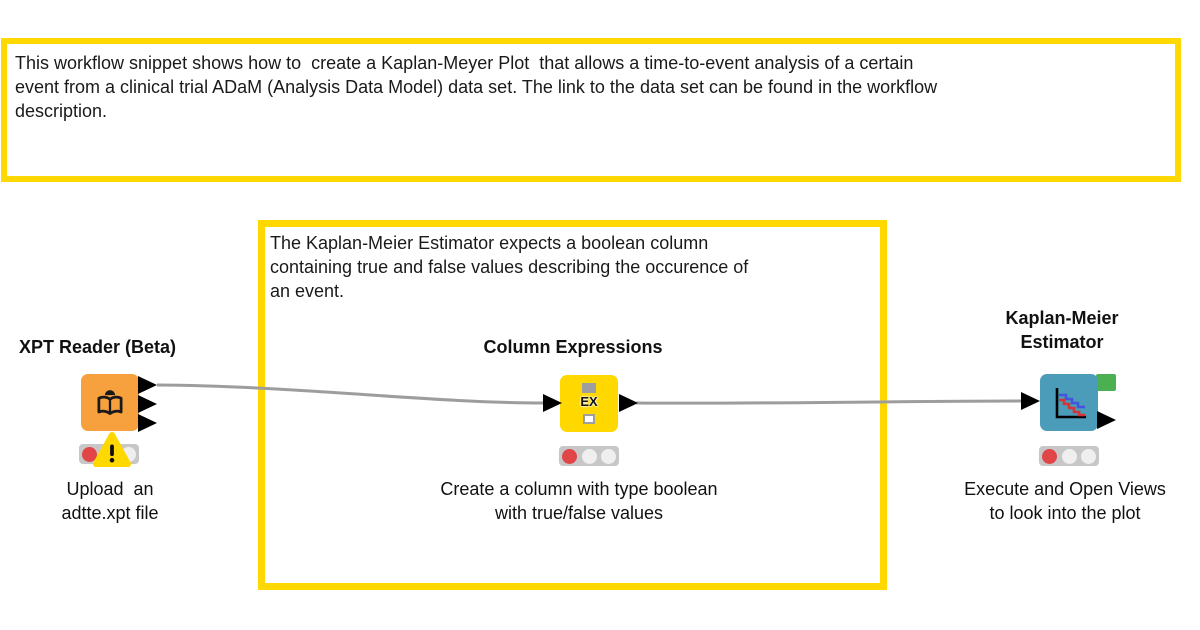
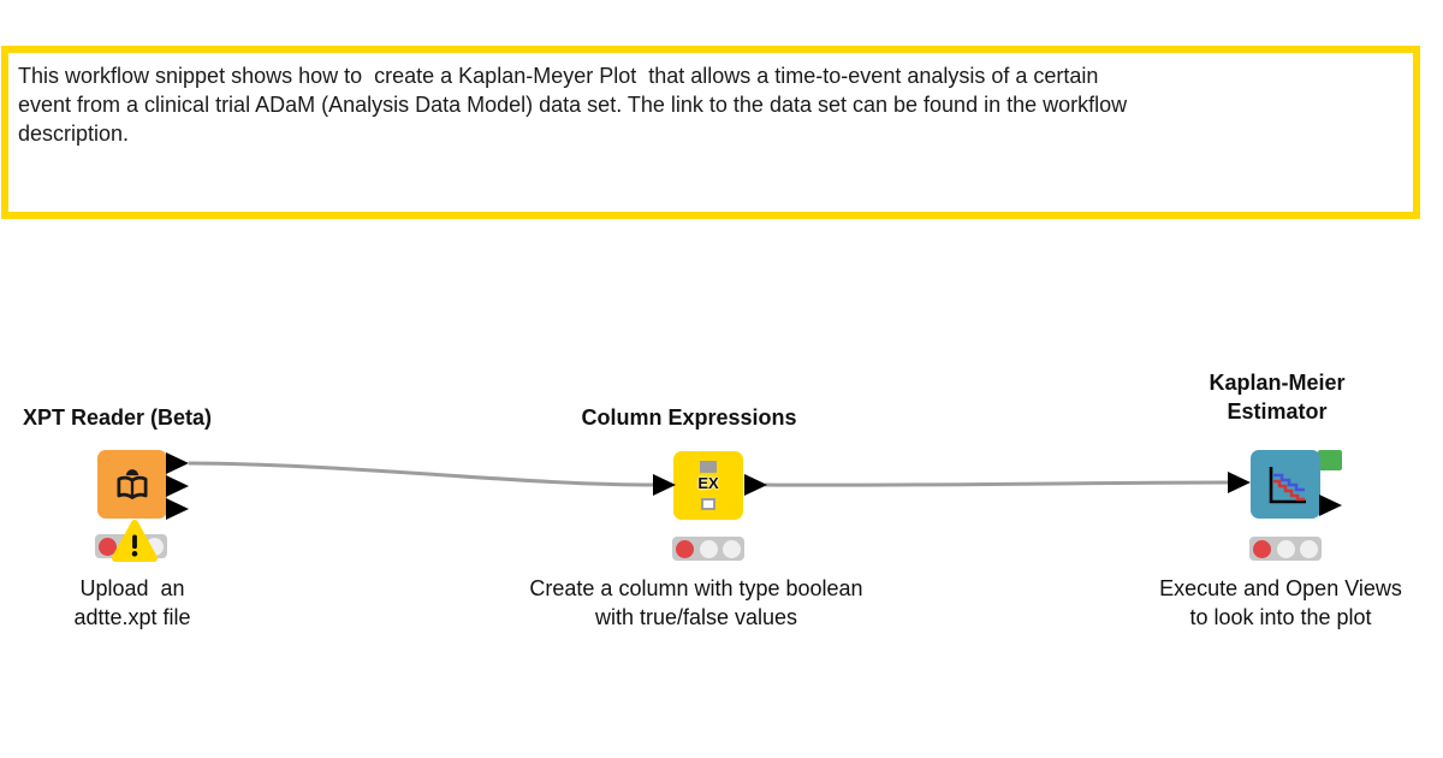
  This workflow snippet shows how to create a Kaplan-Meyer Plot that allows a time-to-event analysis of a certain
  event from a clinical trial ADaM (Analysis Data Model) data set. The link to the data set can be found in the workflow
  description.
- The Kaplan-Meier Estimator expects a boolean column
- containing true and false values describing the occurence of
- an event.
  XPT Reader (Beta)
  Upload an
  adtte.xpt file
  Column Expressions
  EX
  Create a column with type boolean
  with true/false values
  Kaplan-Meier
  Estimator
  Execute and Open Views
  to look into the plot
